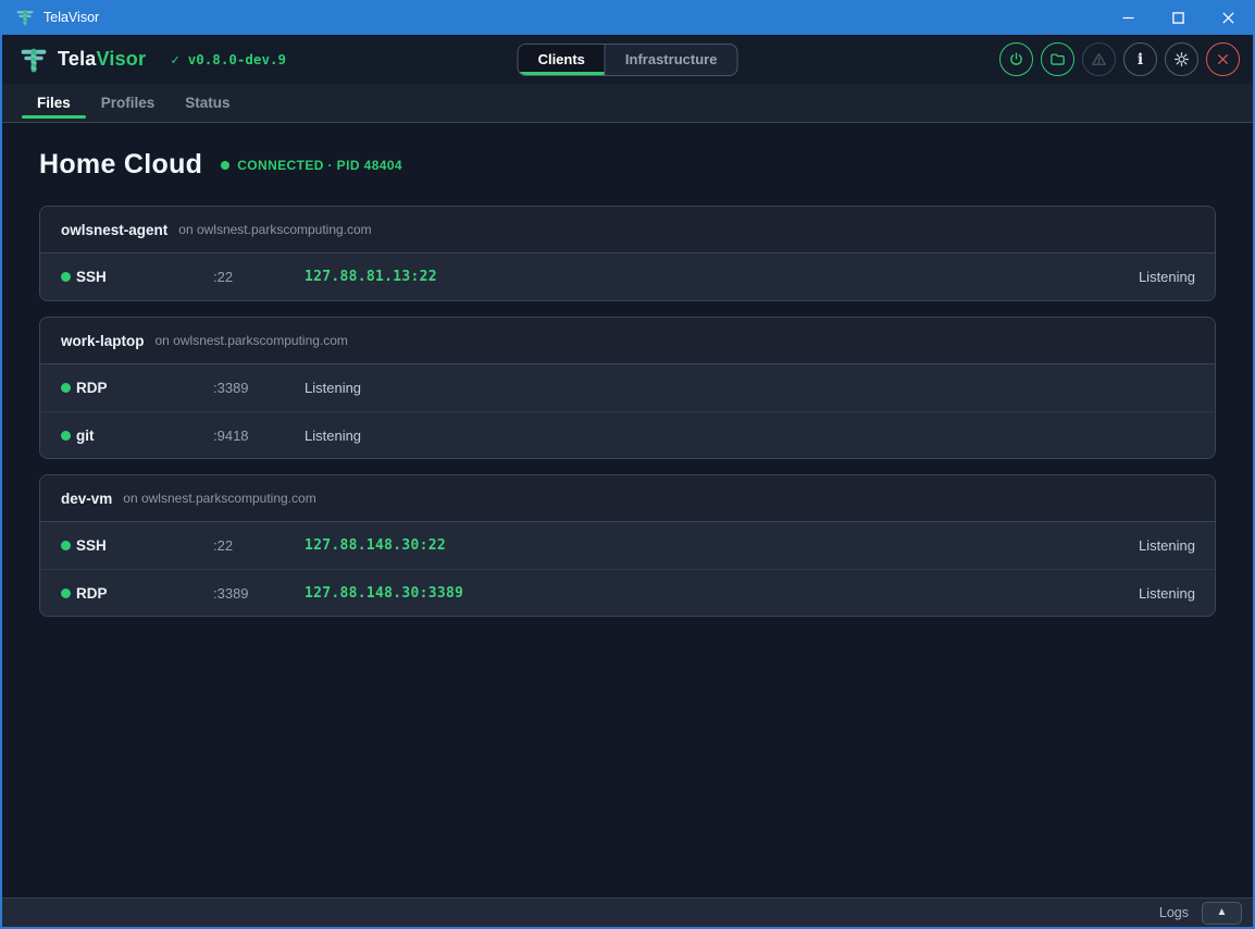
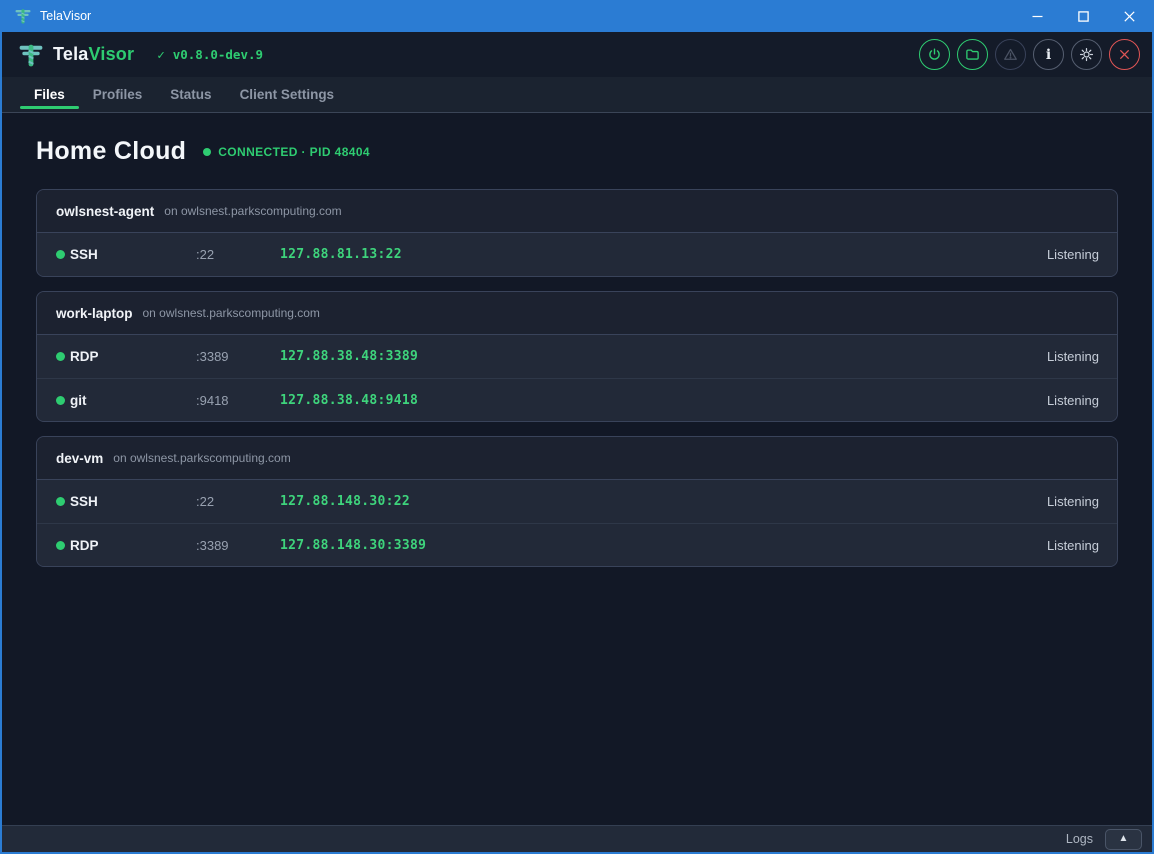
  TelaVisor
  TelaVisor
  ✓
  v0.8.0-dev.9
- Clients
- Infrastructure
  i
  Files
  Profiles
  Status
+ Client Settings
  Home Cloud
  CONNECTED · PID 48404
  owlsnest-agent
  on owlsnest.parkscomputing.com
  SSH
  :22
  127.88.81.13:22
  Listening
  work-laptop
  on owlsnest.parkscomputing.com
  RDP
  :3389
+ 127.88.38.48:3389
  Listening
  git
  :9418
+ 127.88.38.48:9418
  Listening
  dev-vm
  on owlsnest.parkscomputing.com
  SSH
  :22
  127.88.148.30:22
  Listening
  RDP
  :3389
  127.88.148.30:3389
  Listening
  Logs
  ▲
